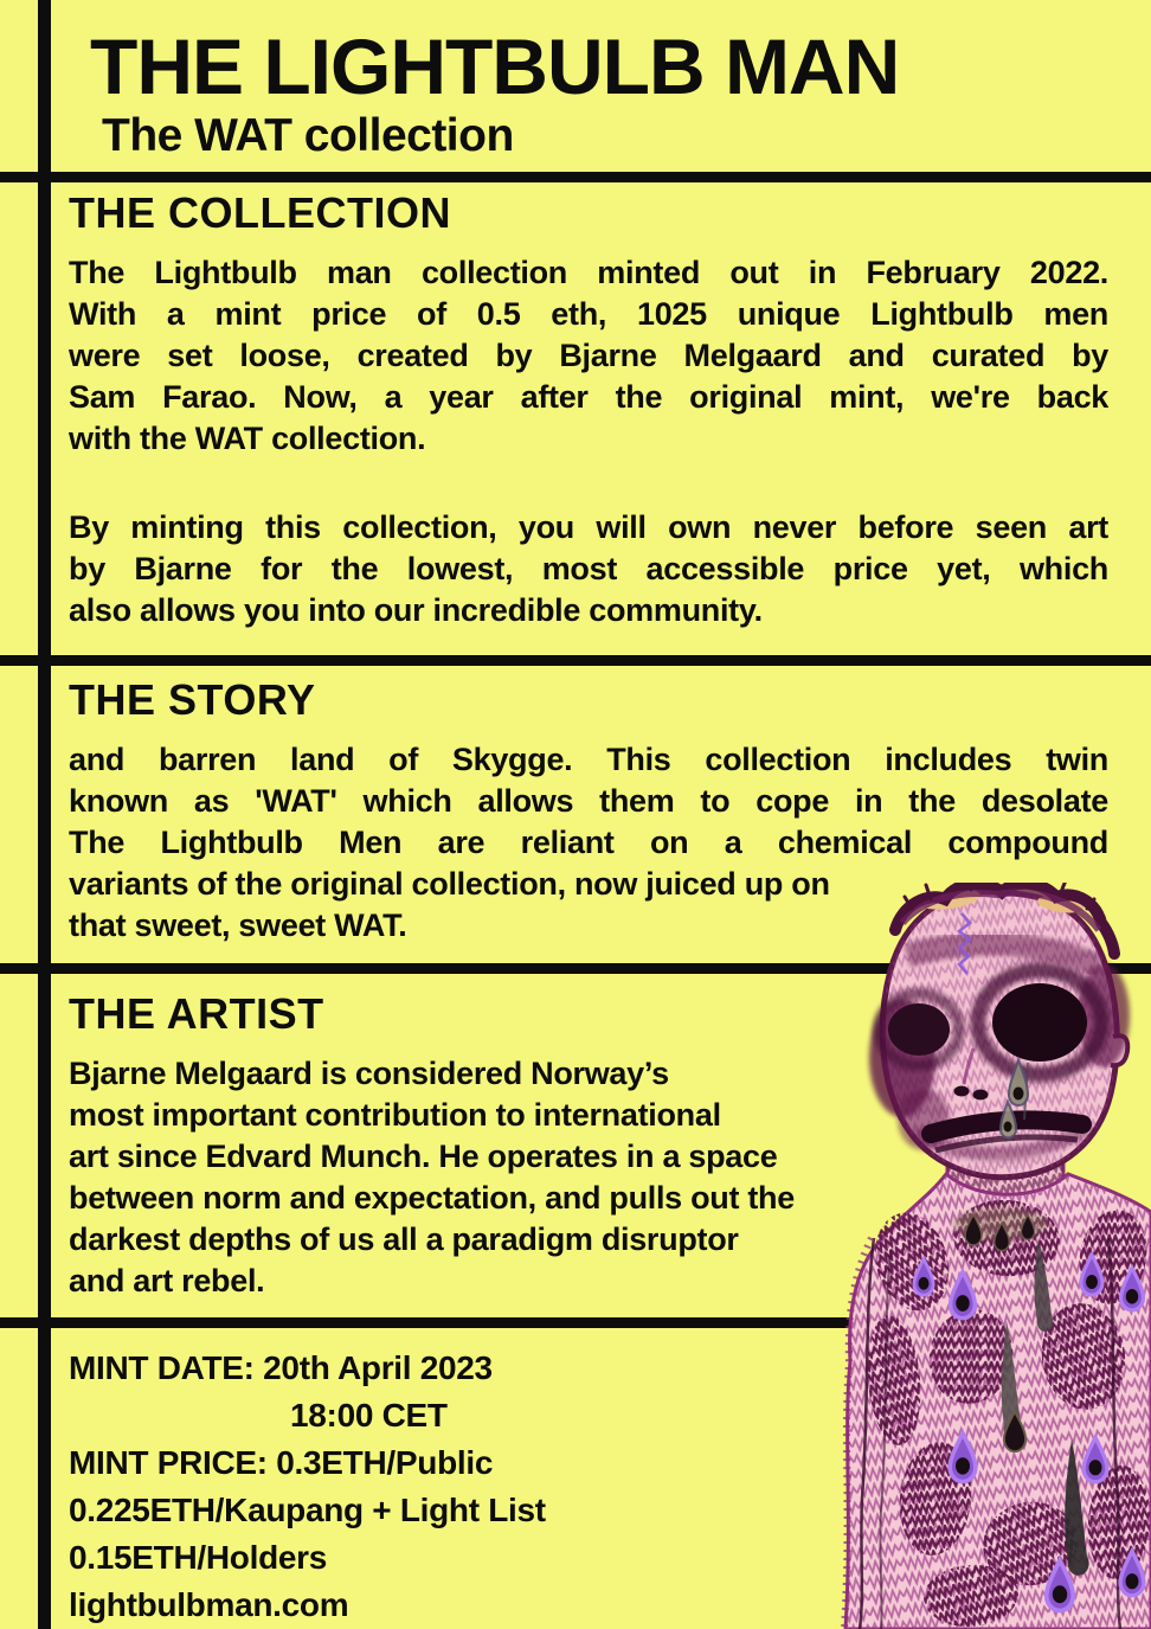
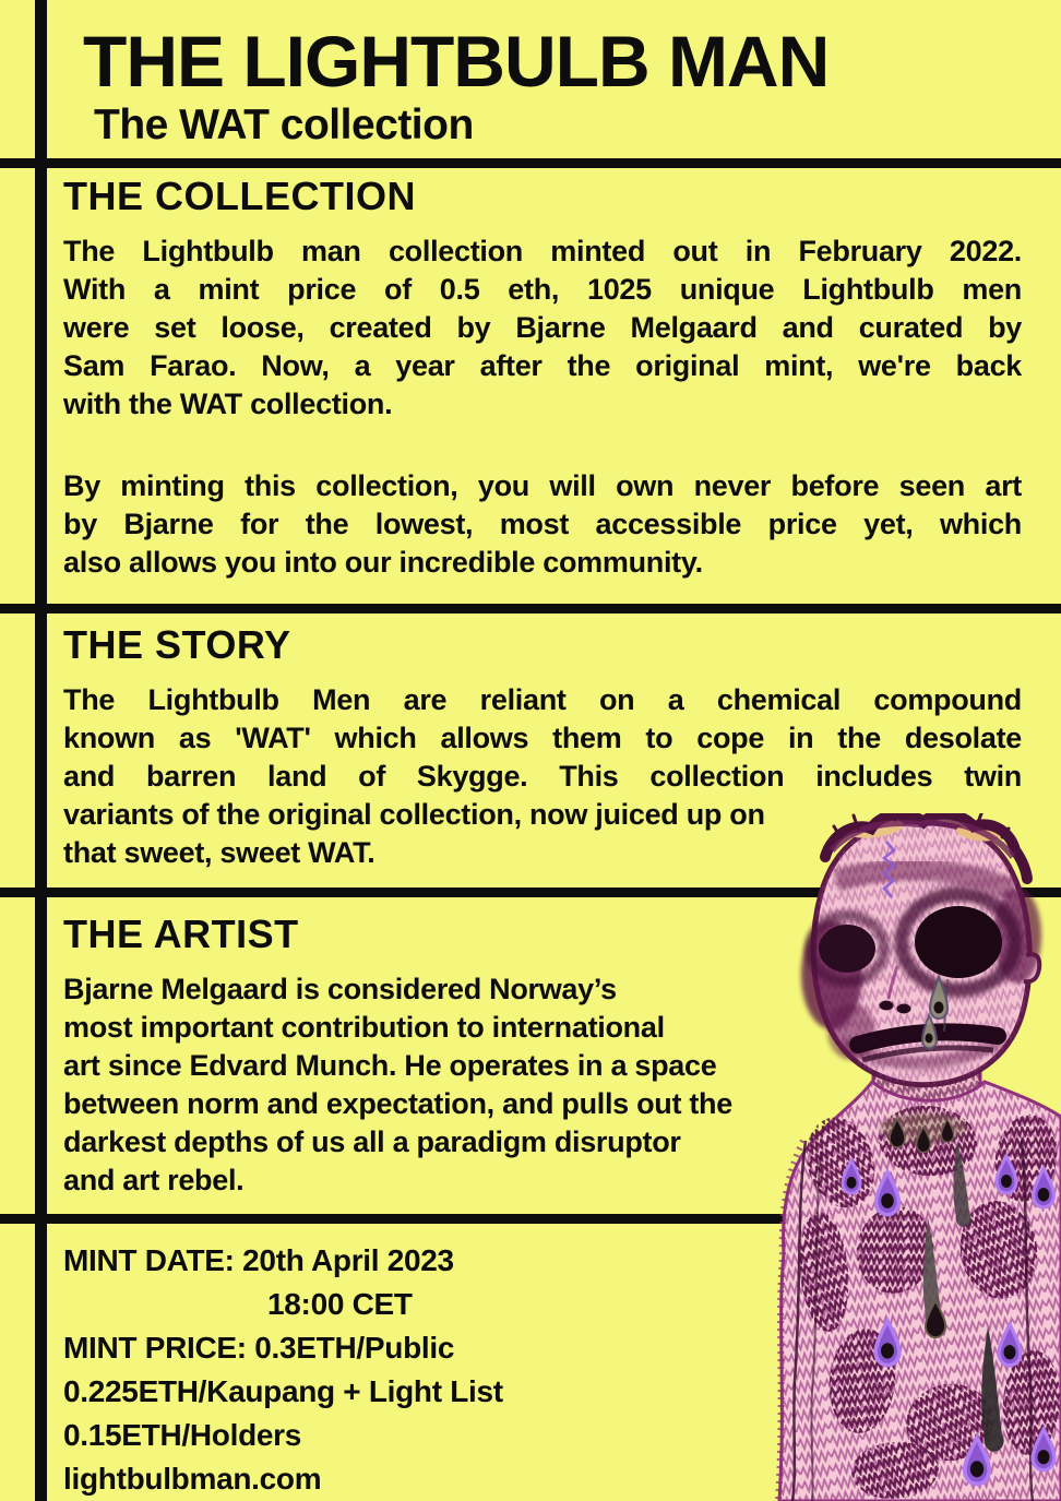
  THE LIGHTBULB MAN
  The WAT collection
  THE COLLECTION
  The Lightbulb man collection minted out in February 2022.
  With a mint price of 0.5 eth, 1025 unique Lightbulb men
  were set loose, created by Bjarne Melgaard and curated by
  Sam Farao. Now, a year after the original mint, we're back
  with the WAT collection.
  By minting this collection, you will own never before seen art
  by Bjarne for the lowest, most accessible price yet, which
  also allows you into our incredible community.
  THE STORY
- and barren land of Skygge. This collection includes twin
+ The Lightbulb Men are reliant on a chemical compound
  known as 'WAT' which allows them to cope in the desolate
- The Lightbulb Men are reliant on a chemical compound
+ and barren land of Skygge. This collection includes twin
  variants of the original collection, now juiced up on
  that sweet, sweet WAT.
  THE ARTIST
  Bjarne Melgaard is considered Norway’s
  most important contribution to international
  art since Edvard Munch. He operates in a space
  between norm and expectation, and pulls out the
  darkest depths of us all a paradigm disruptor
  and art rebel.
  MINT DATE: 20th April 2023
  18:00 CET
  MINT PRICE: 0.3ETH/Public
  0.225ETH/Kaupang + Light List
  0.15ETH/Holders
  lightbulbman.com
